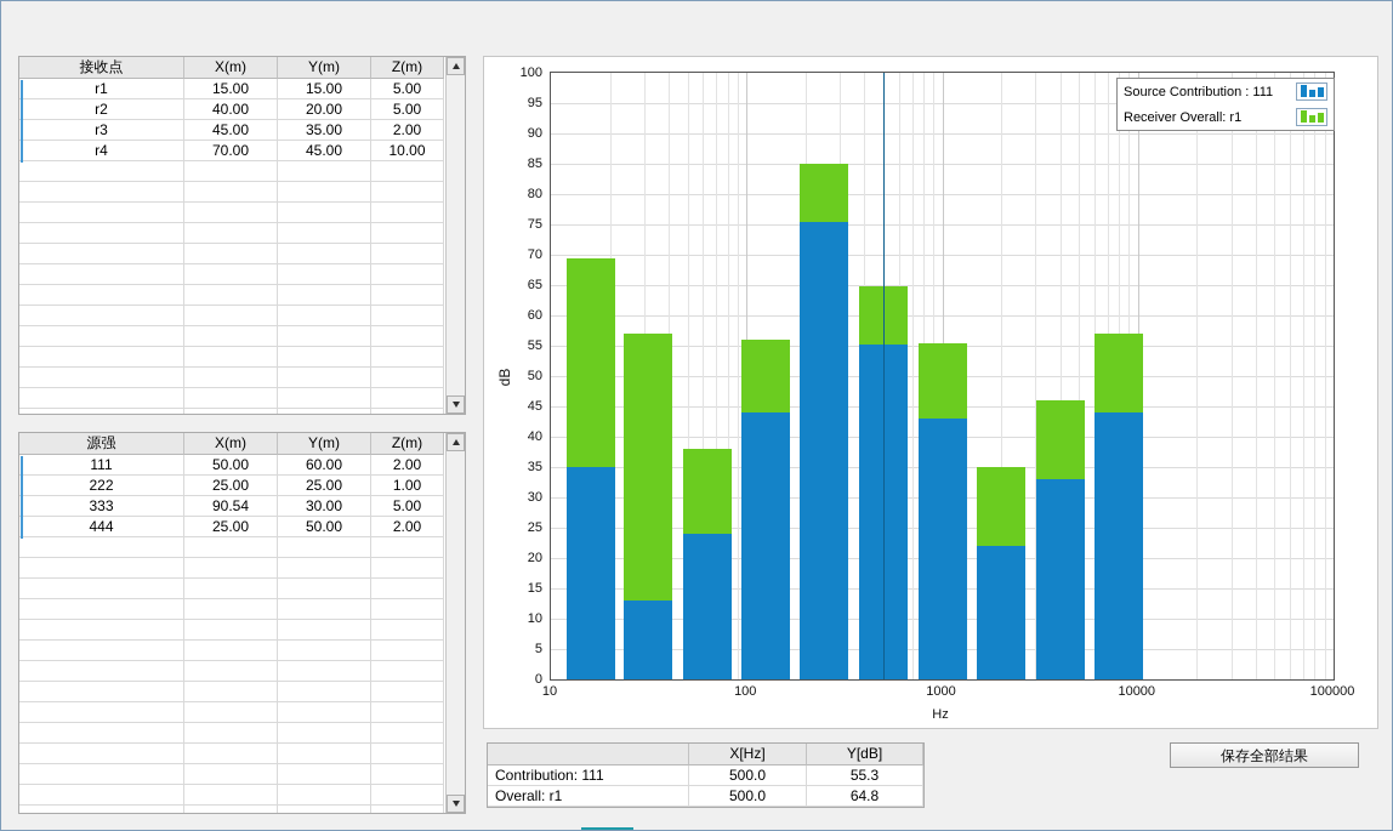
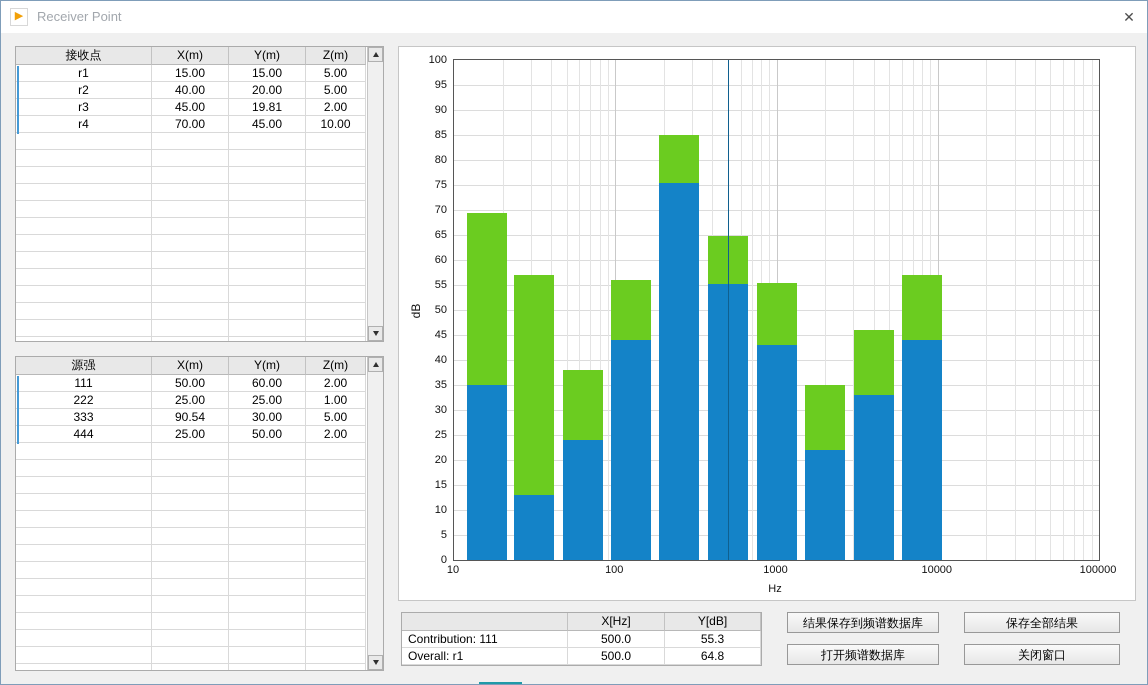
+ ▶
+ Receiver Point
+ ✕
  接收点
  X(m)
  Y(m)
  Z(m)
  r1
  15.00
  15.00
  5.00
  r2
  40.00
  20.00
  5.00
  r3
  45.00
- 35.00
+ 19.81
  2.00
  r4
  70.00
  45.00
  10.00
  源强
  X(m)
  Y(m)
  Z(m)
  111
  50.00
  60.00
  2.00
  222
  25.00
  25.00
  1.00
  333
  90.54
  30.00
  5.00
  444
  25.00
  50.00
  2.00
  0
  5
  10
  15
  20
  25
  30
  35
  40
  45
  50
  55
  60
  65
  70
  75
  80
  85
  90
  95
  100
  10
  100
  1000
  10000
  100000
  Hz
- Source Contribution : 111
- Receiver Overall: r1
  X[Hz]
  Y[dB]
  Contribution: 111
  500.0
  55.3
  Overall: r1
  500.0
  64.8
+ 结果保存到频谱数据库
  保存全部结果
+ 打开频谱数据库
+ 关闭窗口
